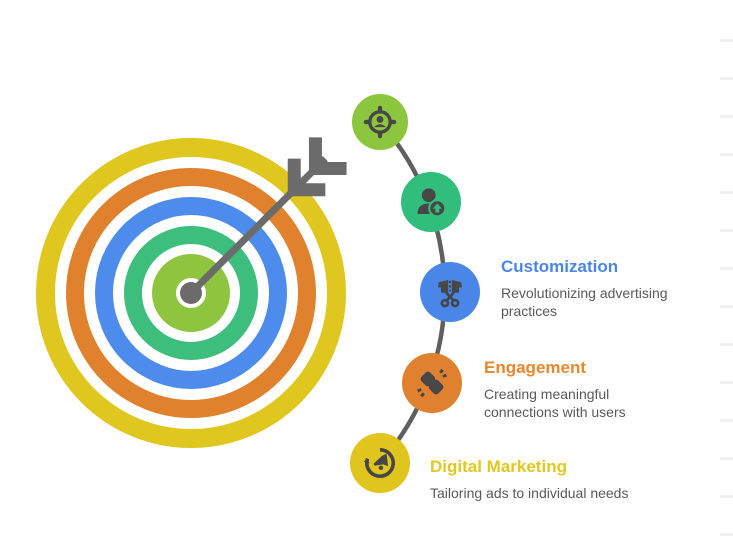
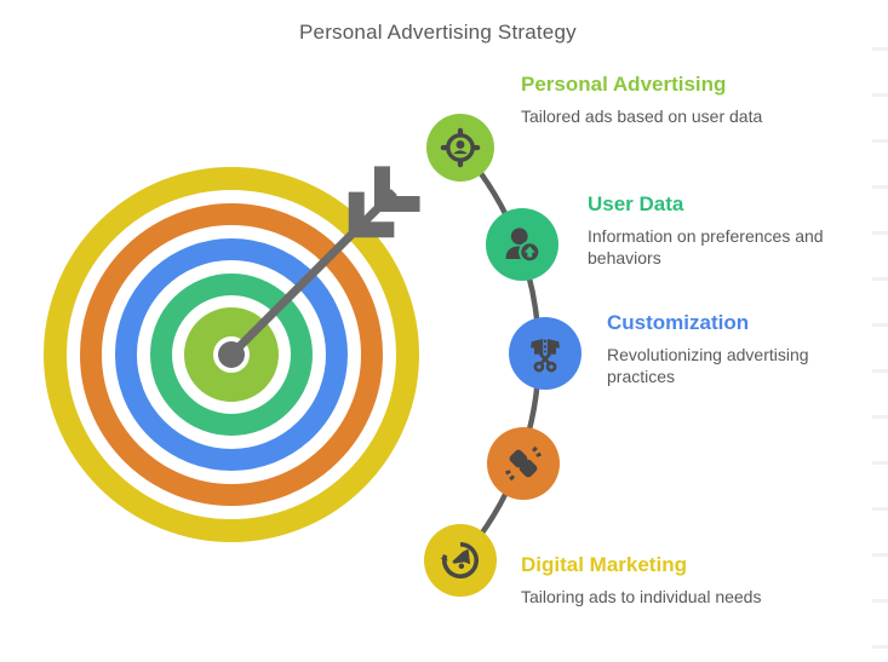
+ Personal Advertising Strategy
+ Personal Advertising
+ Tailored ads based on user data
+ User Data
+ Information on preferences and behaviors
  Customization
  Revolutionizing advertising practices
- Engagement
- Creating meaningful connections with users
  Digital Marketing
  Tailoring ads to individual needs
